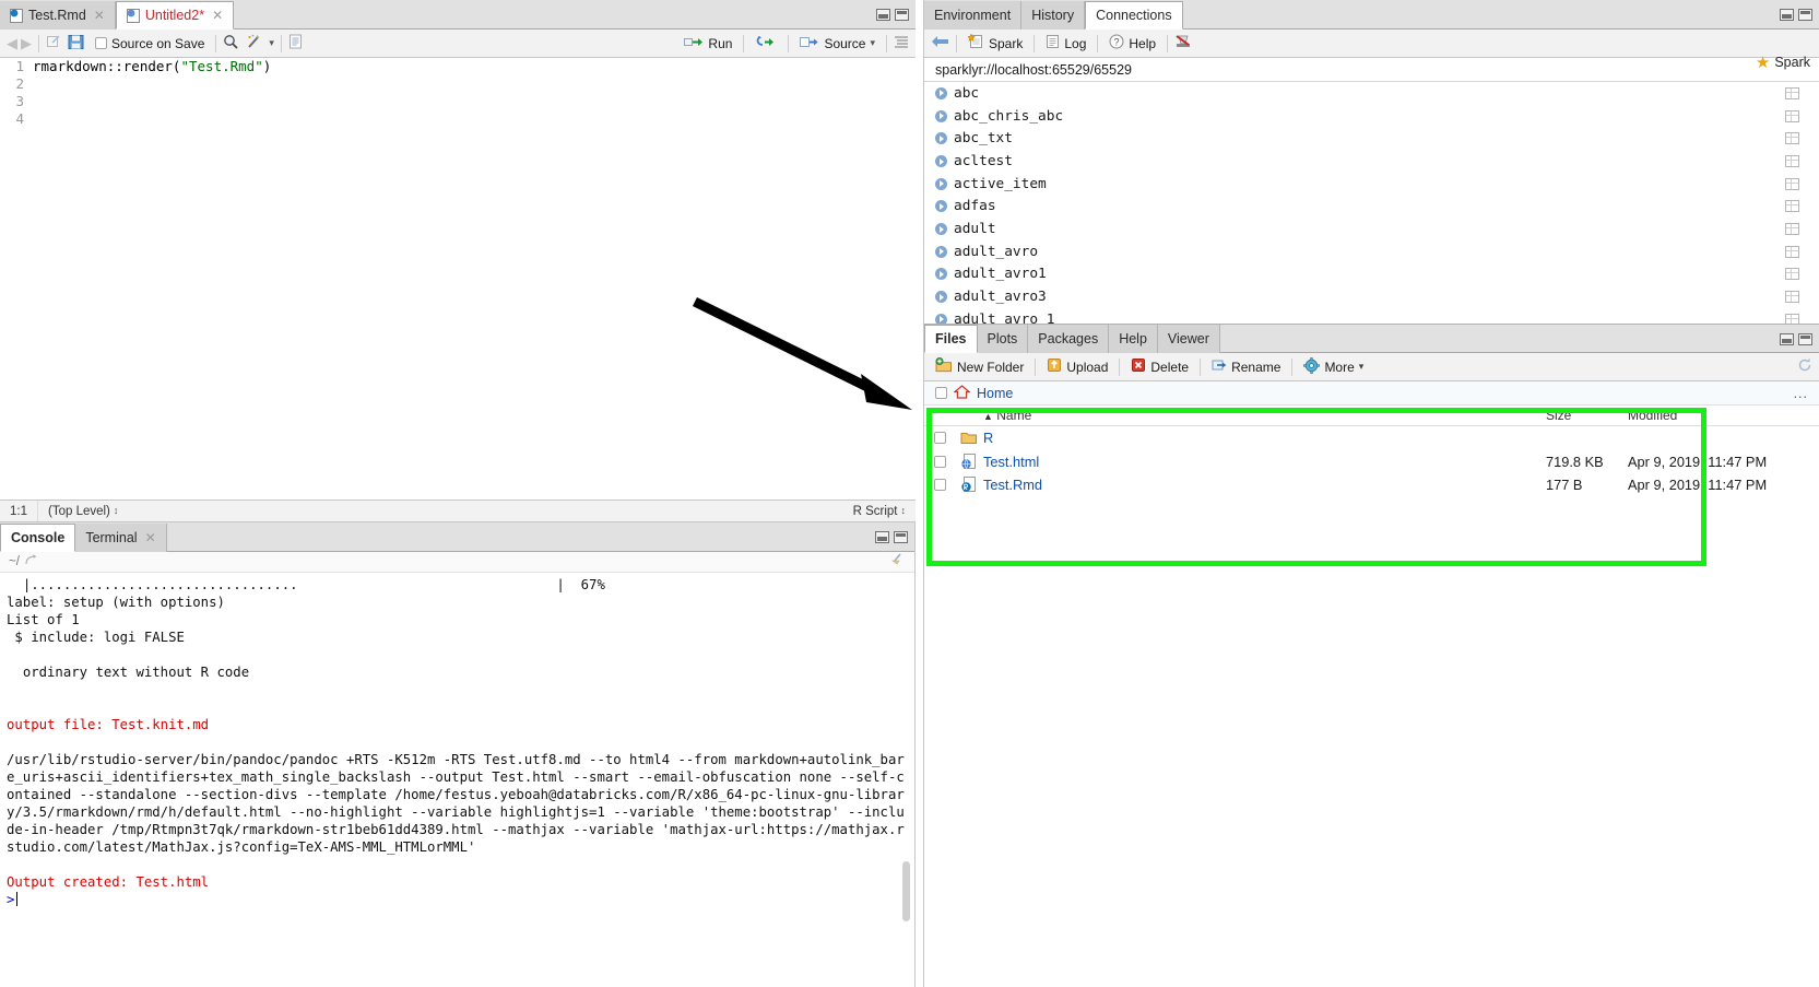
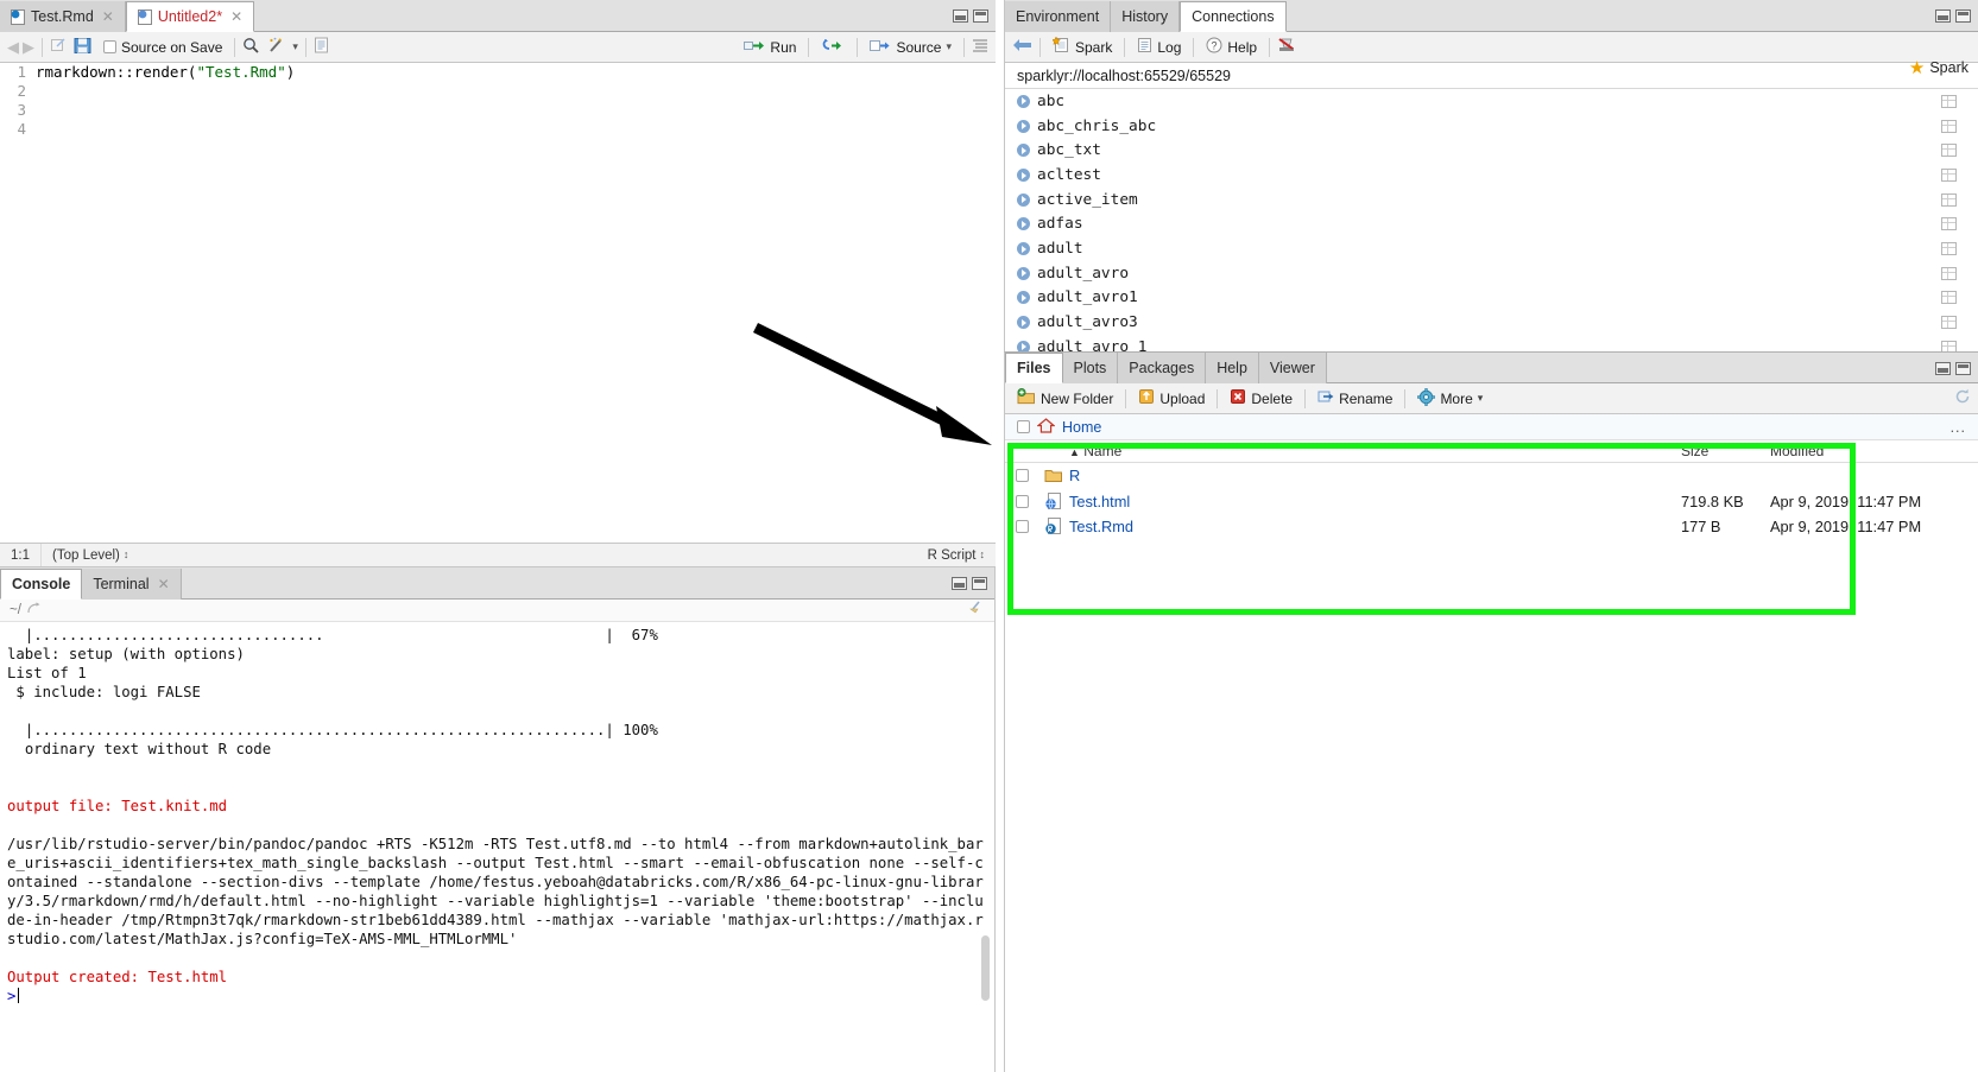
  Test.Rmd
  ✕
  Untitled2*
  ✕
  ◀
  ▶
  Source on Save
  ▾
  Run
  Source
  ▾
  1
  rmarkdown::render("Test.Rmd")
  2
  3
  4
  1:1
  (Top Level)
  ↕
  R Script
  ↕
  Console
  Terminal
  ✕
  ~/
  |................................. | 67%
  label: setup (with options)
  List of 1
  $ include: logi FALSE
+ |.................................................................| 100%
  ordinary text without R code
  output file: Test.knit.md
  /usr/lib/rstudio-server/bin/pandoc/pandoc +RTS -K512m -RTS Test.utf8.md --to html4 --from markdown+autolink_bare_uris+ascii_identifiers+tex_math_single_backslash --output Test.html --smart --email-obfuscation none --self-contained --standalone --section-divs --template /home/festus.yeboah@databricks.com/R/x86_64-pc-linux-gnu-library/3.5/rmarkdown/rmd/h/default.html --no-highlight --variable highlightjs=1 --variable 'theme:bootstrap' --include-in-header /tmp/Rtmpn3t7qk/rmarkdown-str1beb61dd4389.html --mathjax --variable 'mathjax-url:https://mathjax.rstudio.com/latest/MathJax.js?config=TeX-AMS-MML_HTMLorMML'
  Output created: Test.html
  >
  Environment
  History
  Connections
  Spark
  Log
  ?
  Help
  sparklyr://localhost:65529/65529
  ★
  Spark
  abc
  abc_chris_abc
  abc_txt
  acltest
  active_item
  adfas
  adult
  adult_avro
  adult_avro1
  adult_avro3
  adult_avro_1
  Files
  Plots
  Packages
  Help
  Viewer
  New Folder
  Upload
  Delete
  Rename
  More
  ▾
  Home
  ...
  ▲ Name
  Size
  Modified
  R
  Test.html
  719.8 KB
  Apr 9, 2019, 11:47 PM
  Test.Rmd
  177 B
  Apr 9, 2019, 11:47 PM
